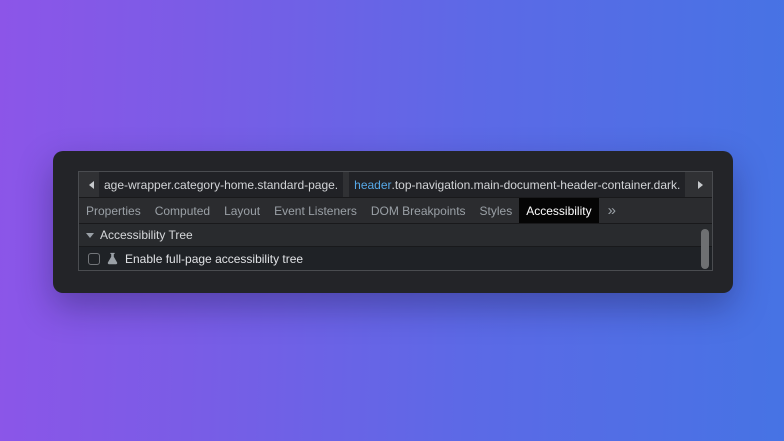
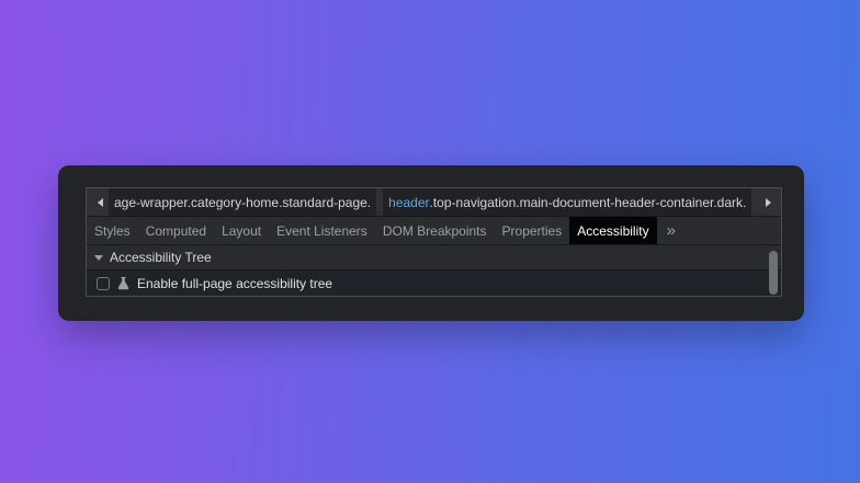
  age-wrapper.category-home.standard-page.
  header
  .top-navigation.main-document-header-container.dark.
- Properties
+ Styles
  Computed
  Layout
  Event Listeners
  DOM Breakpoints
- Styles
+ Properties
  Accessibility
  »
  Accessibility Tree
  Enable full-page accessibility tree
